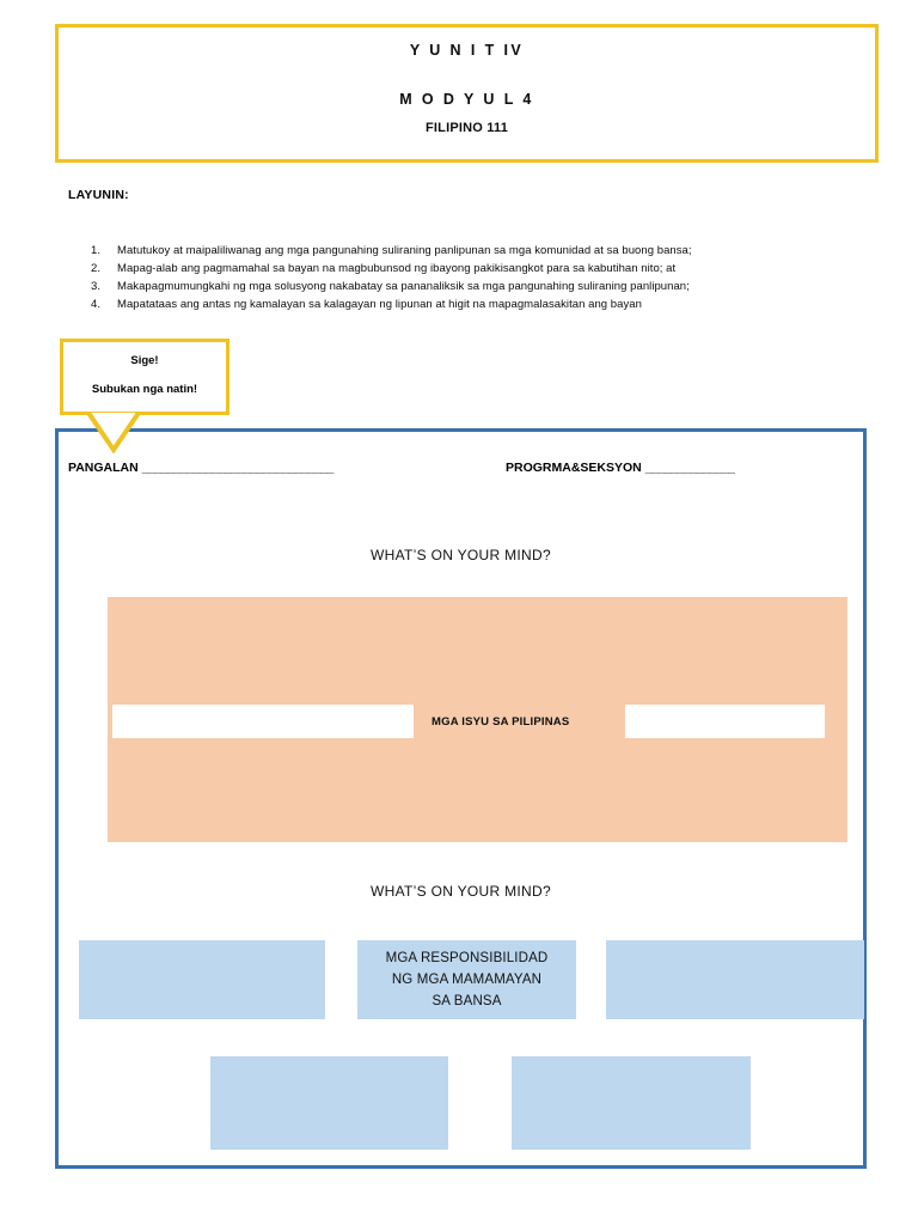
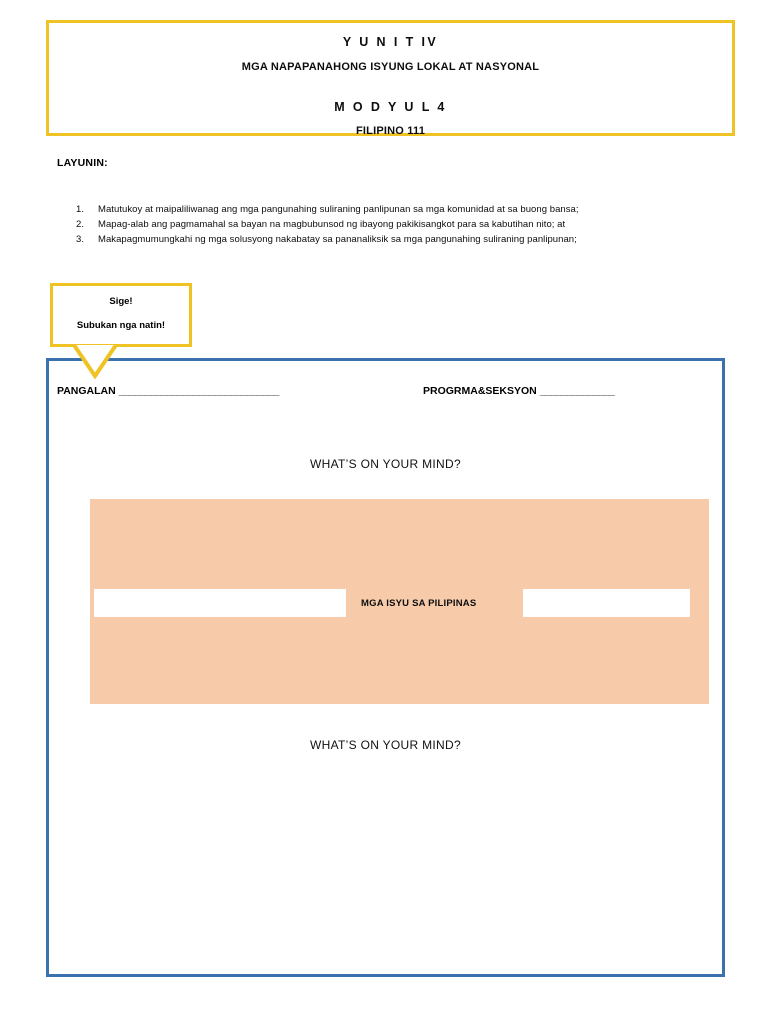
  Y U N I T IV
+ MGA NAPAPANAHONG ISYUNG LOKAL AT NASYONAL
  M O D Y U L 4
  FILIPINO 111
  LAYUNIN:
  1.
  Matutukoy at maipaliliwanag ang mga pangunahing suliraning panlipunan sa mga komunidad at sa buong bansa;
  2.
  Mapag-alab ang pagmamahal sa bayan na magbubunsod ng ibayong pakikisangkot para sa kabutihan nito; at
  3.
  Makapagmumungkahi ng mga solusyong nakabatay sa pananaliksik sa mga pangunahing suliraning panlipunan;
- 4.
- Mapatataas ang antas ng kamalayan sa kalagayan ng lipunan at higit na mapagmalasakitan ang bayan
  Sige!
  Subukan nga natin!
  PANGALAN ______________________________
  PROGRMA&SEKSYON ______________
  WHAT’S ON YOUR MIND?
  MGA ISYU SA PILIPINAS
  WHAT’S ON YOUR MIND?
- MGA RESPONSIBILIDAD
- NG MGA MAMAMAYAN
- SA BANSA
